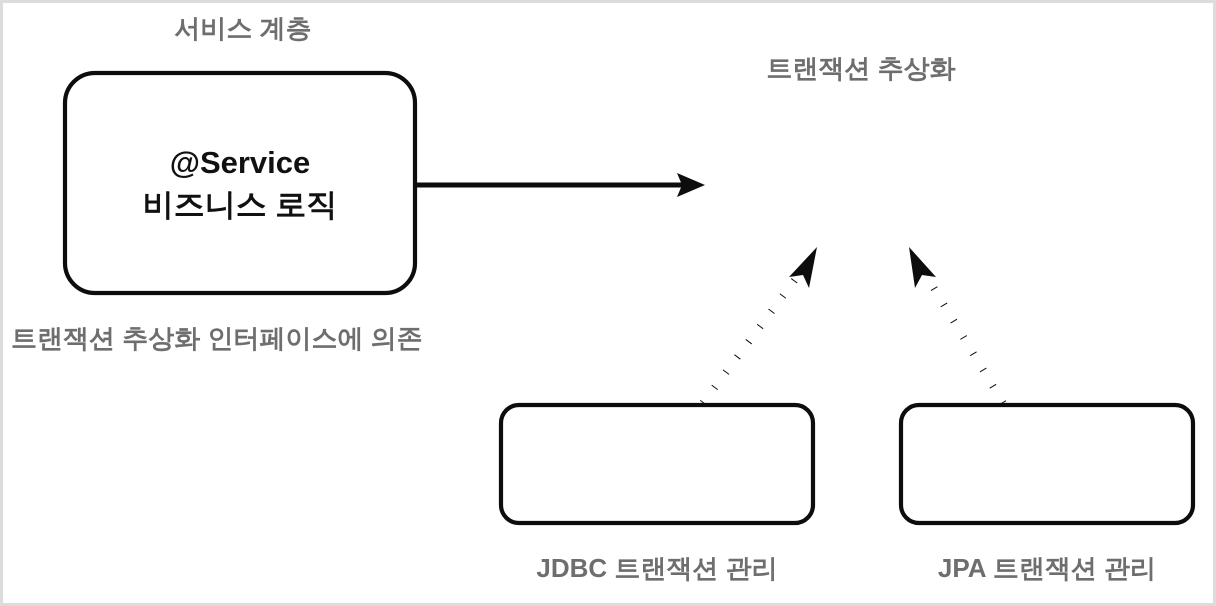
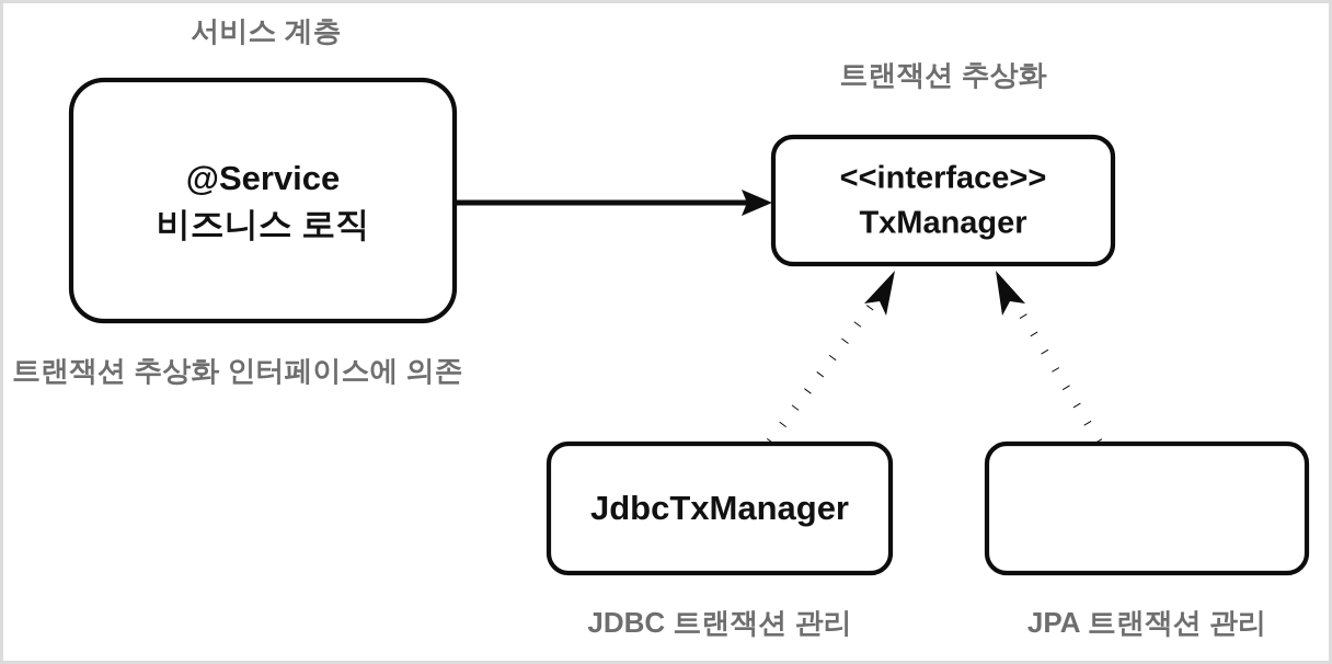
  서비스 계층
  트랜잭션 추상화
  트랜잭션 추상화 인터페이스에 의존
  JDBC 트랜잭션 관리
  JPA 트랜잭션 관리
  @Service
  비즈니스 로직
+ <<interface>>
+ TxManager
+ JdbcTxManager
